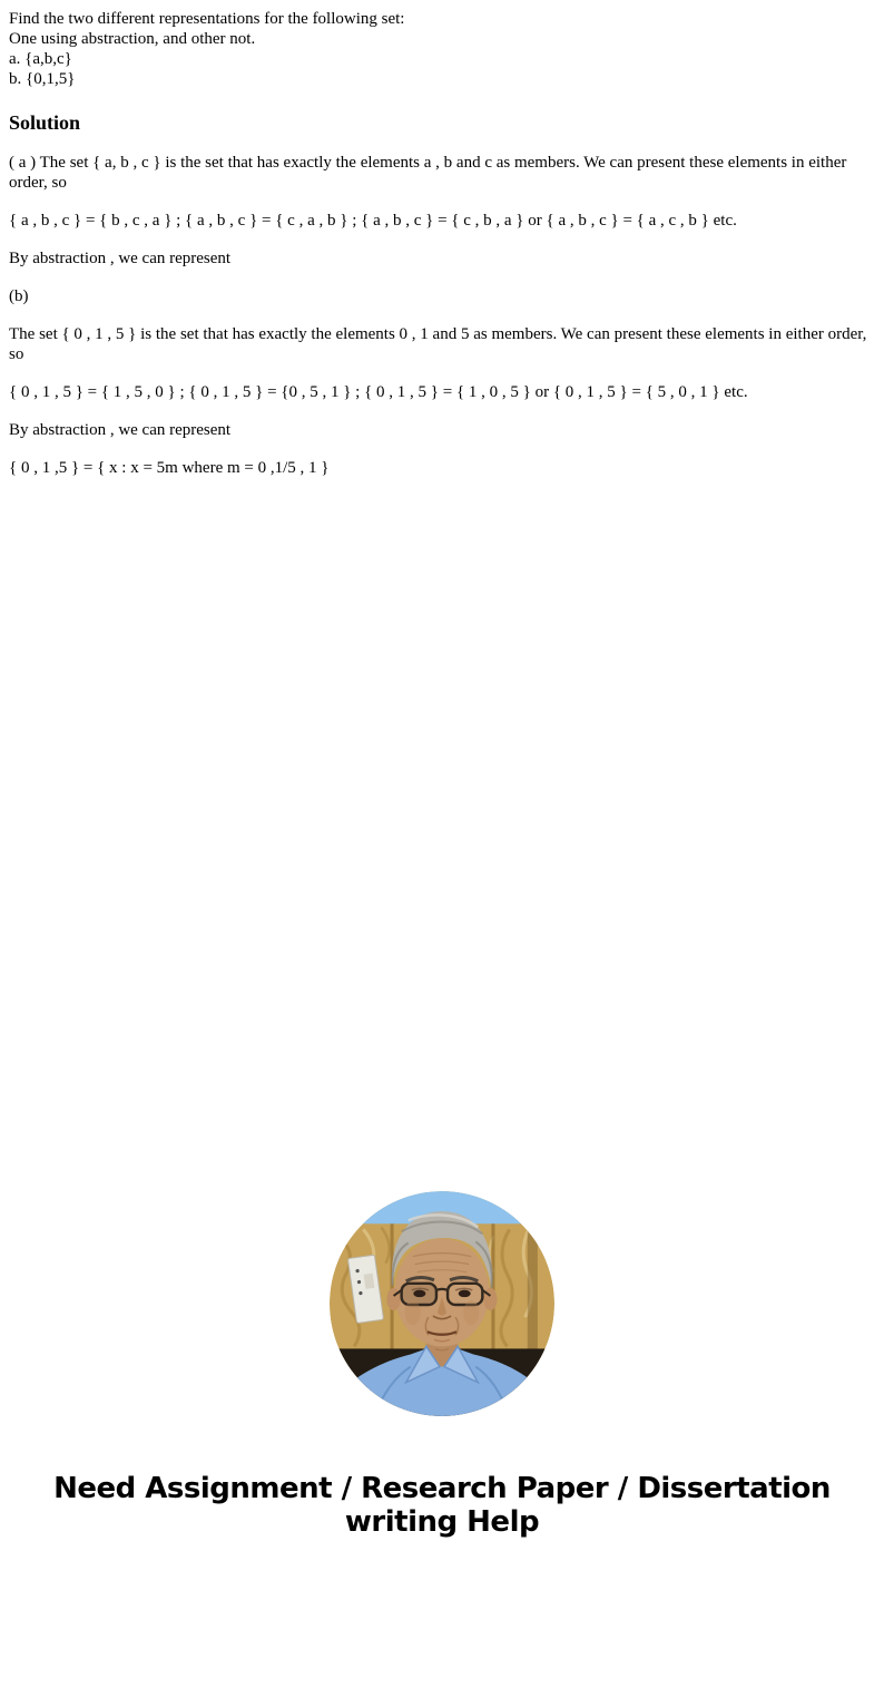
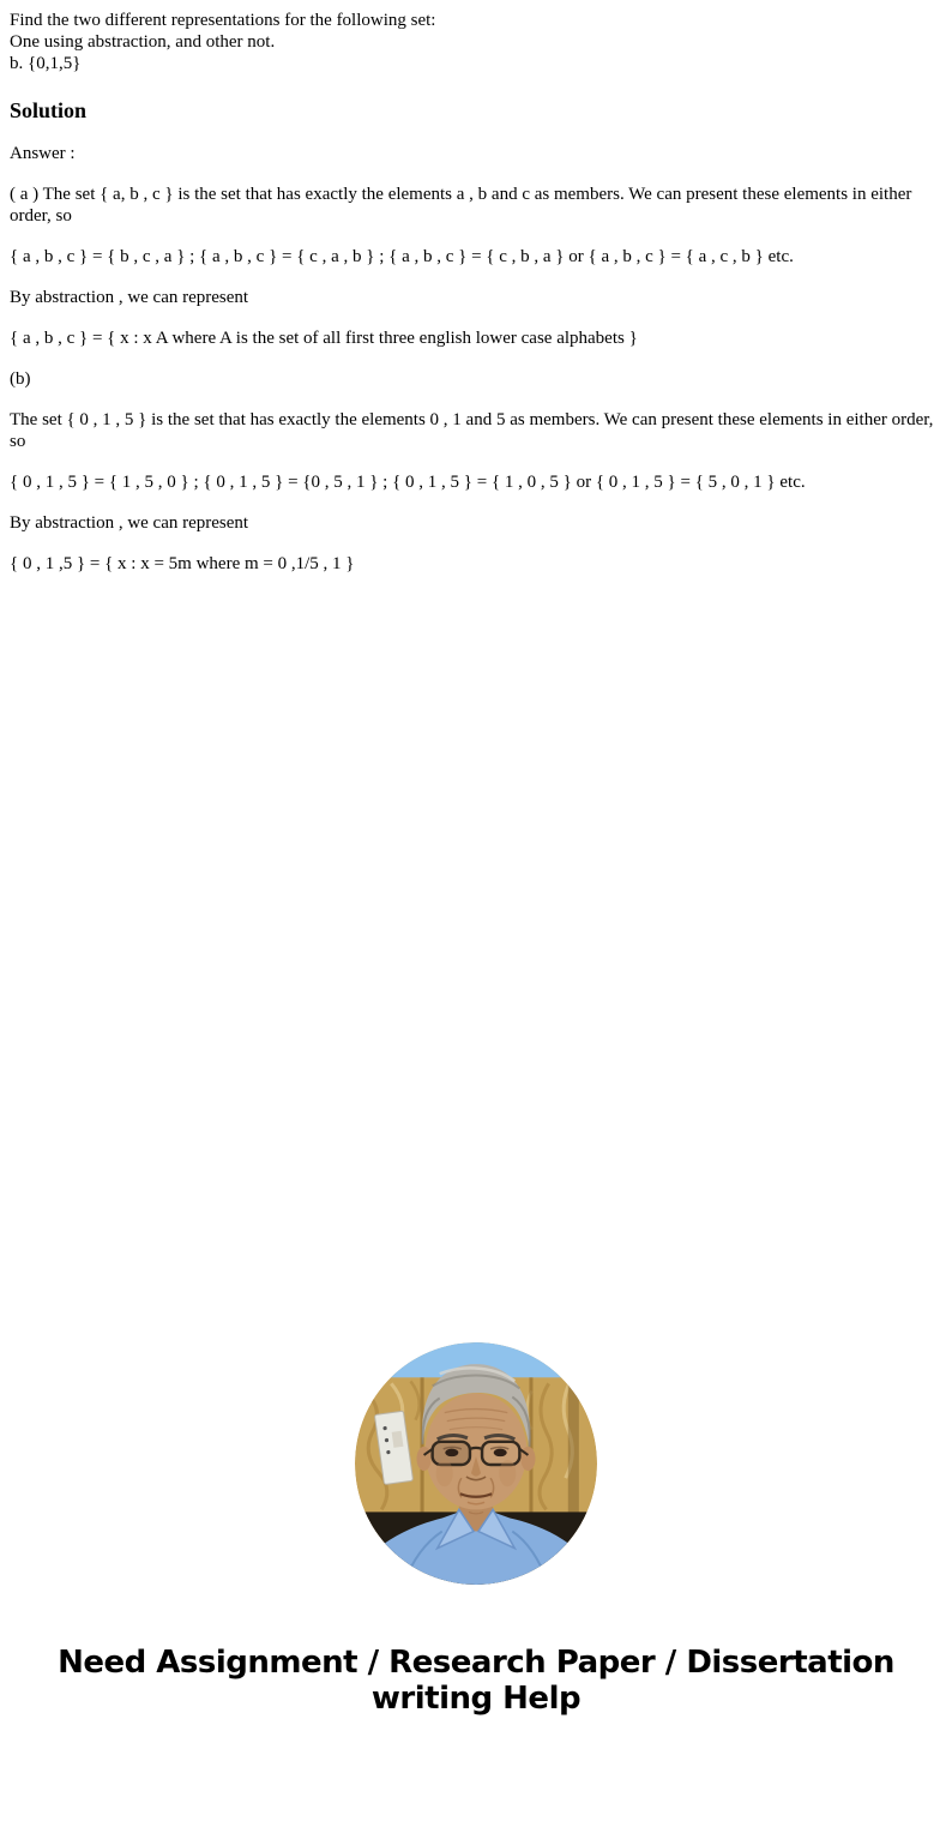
  Find the two different representations for the following set:
  One using abstraction, and other not.
- a. {a,b,c}
  b. {0,1,5}
  Solution
+ Answer :
  ( a ) The set { a, b , c } is the set that has exactly the elements a , b and c as members. We can present these elements in either order, so
  { a , b , c } = { b , c , a } ; { a , b , c } = { c , a , b } ; { a , b , c } = { c , b , a } or { a , b , c } = { a , c , b } etc.
  By abstraction , we can represent
+ { a , b , c } = { x : x A where A is the set of all first three english lower case alphabets }
  (b)
  The set { 0 , 1 , 5 } is the set that has exactly the elements 0 , 1 and 5 as members. We can present these elements in either order, so
  { 0 , 1 , 5 } = { 1 , 5 , 0 } ; { 0 , 1 , 5 } = {0 , 5 , 1 } ; { 0 , 1 , 5 } = { 1 , 0 , 5 } or { 0 , 1 , 5 } = { 5 , 0 , 1 } etc.
  By abstraction , we can represent
  { 0 , 1 ,5 } = { x : x = 5m where m = 0 ,1/5 , 1 }
  Need Assignment / Research Paper / Dissertation
  writing Help
